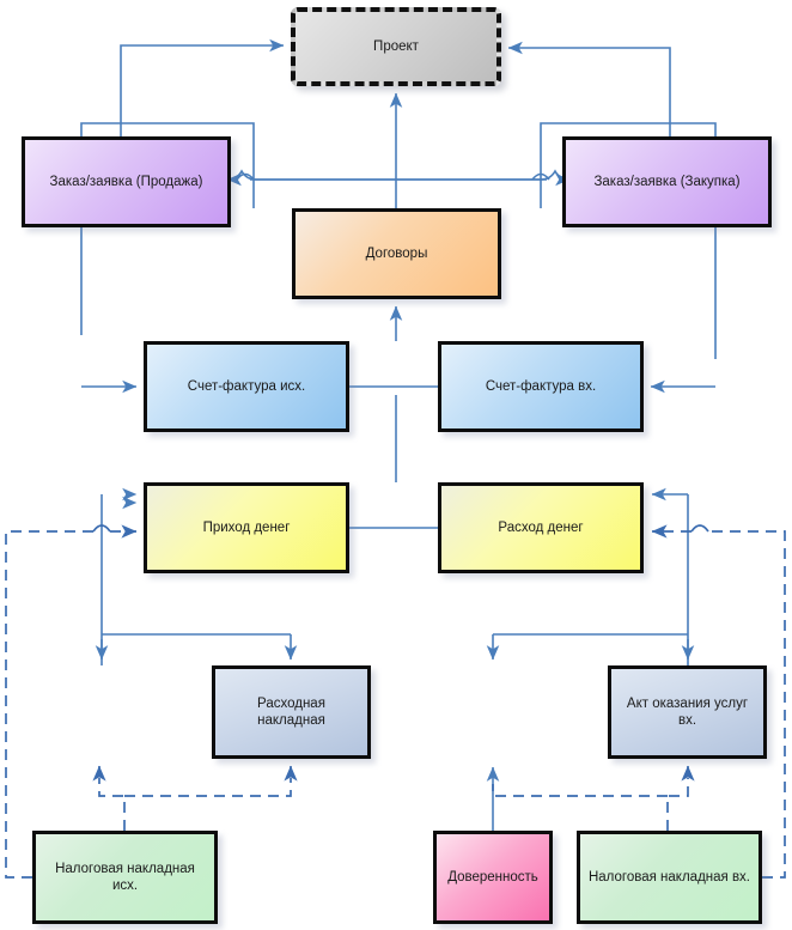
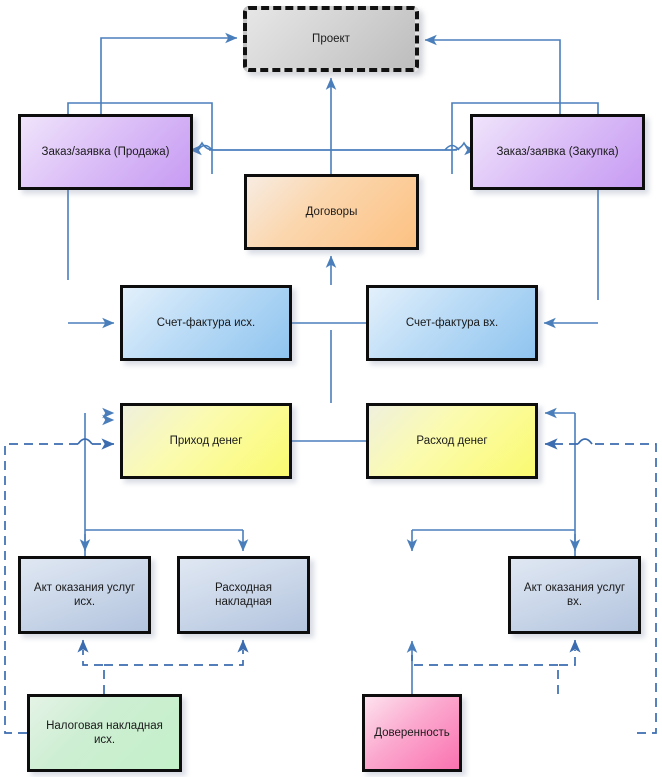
  Проект
  Заказ/заявка (Продажа)
  Заказ/заявка (Закупка)
  Договоры
  Счет-фактура исх.
  Счет-фактура вх.
  Приход денег
  Расход денег
+ Акт оказания услуг исх.
  Расходная накладная
  Акт оказания услуг вх.
  Налоговая накладная исх.
  Доверенность
- Налоговая накладная вх.
